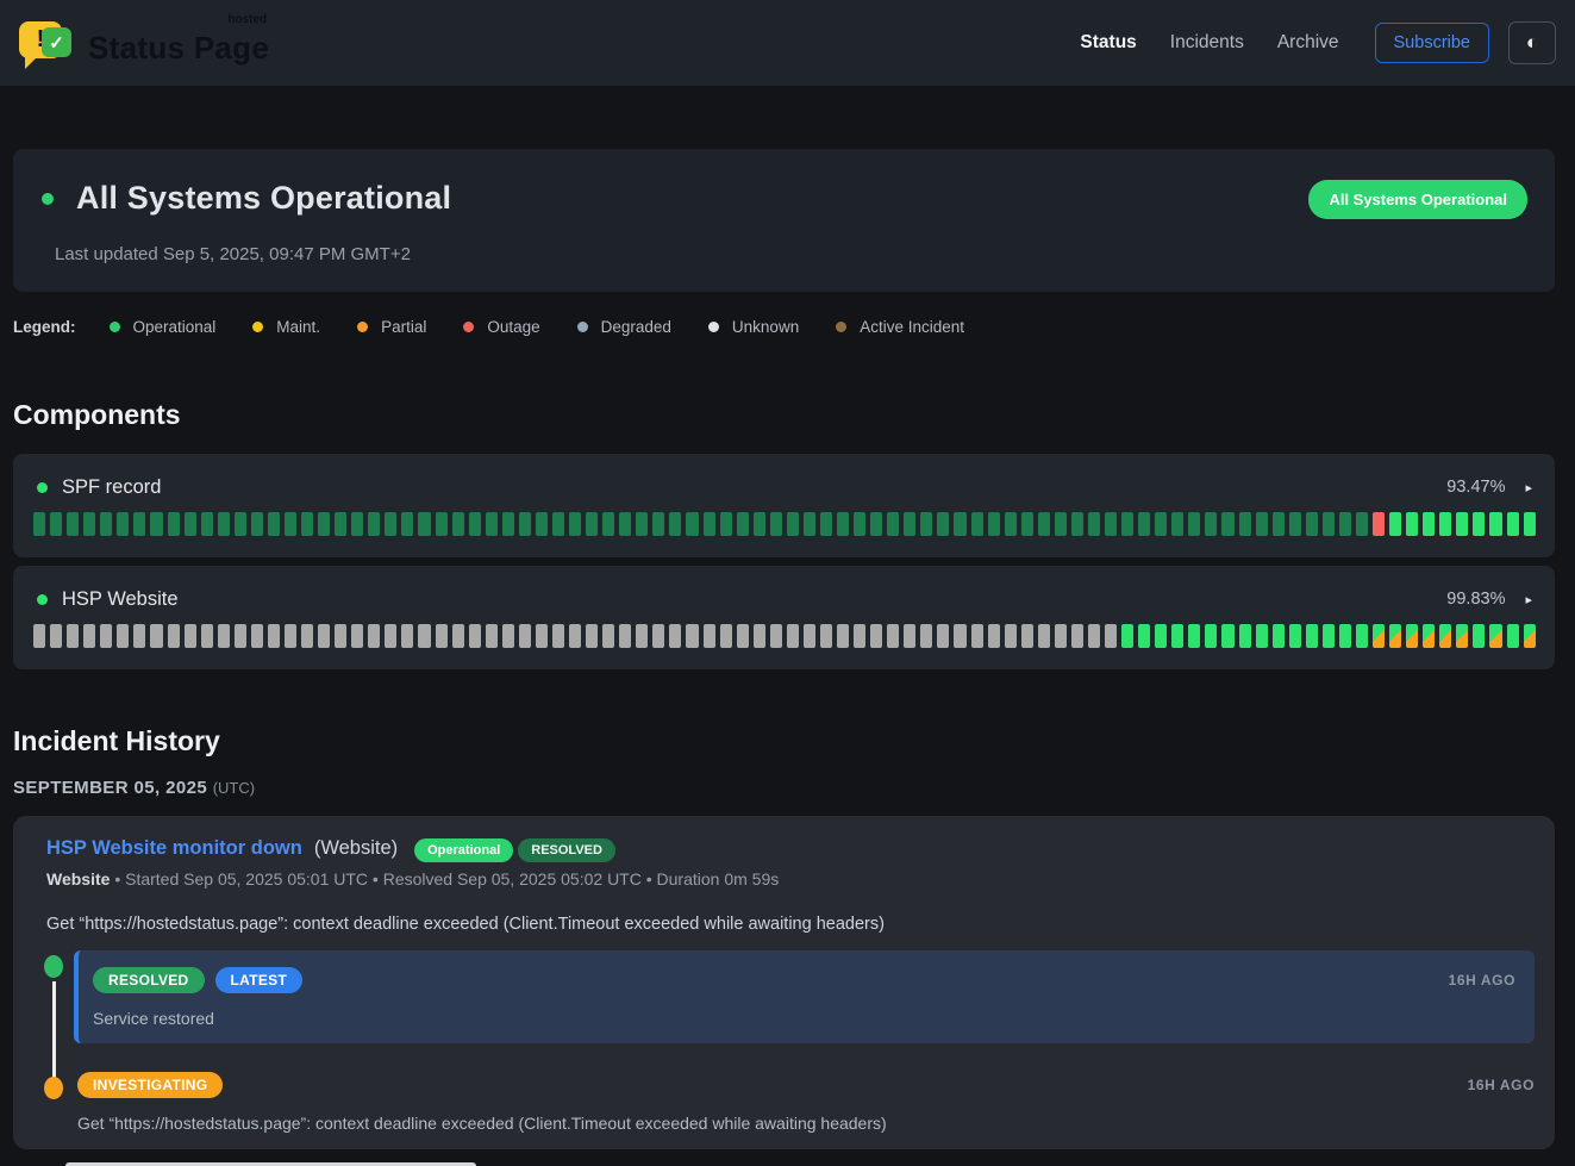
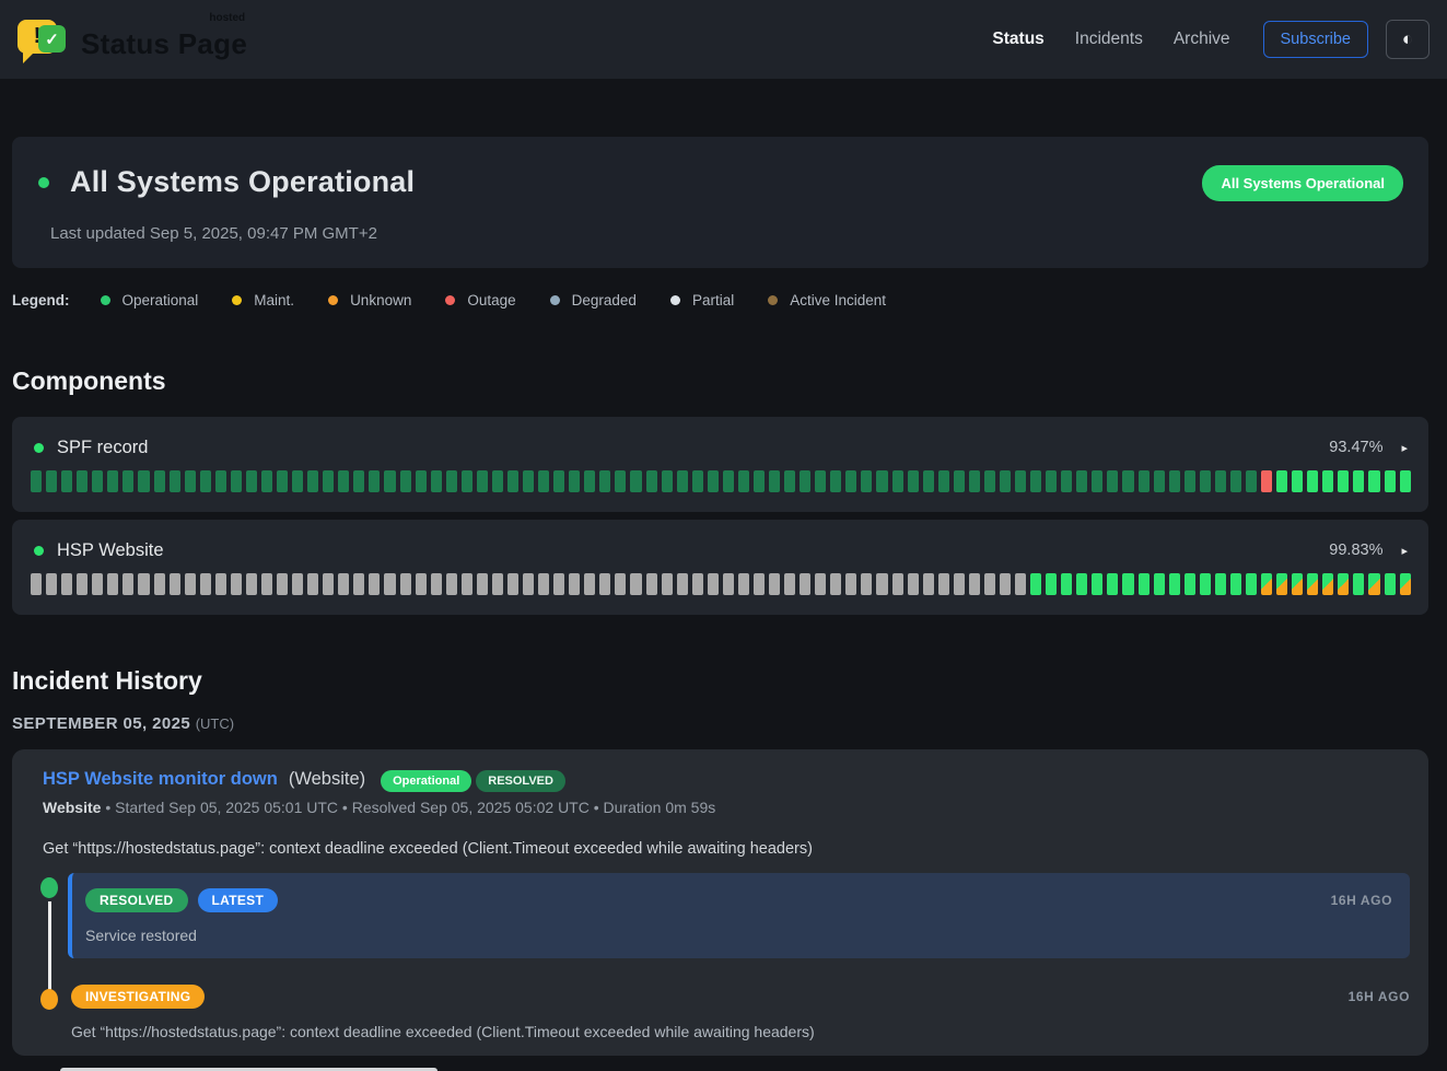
  !
  ✓
  Status
  Incidents
  Archive
  Subscribe
  ◐
  All Systems Operational
  Last updated Sep 5, 2025, 09:47 PM GMT+2
  All Systems Operational
  Legend:
  Operational
  Maint.
- Partial
+ Unknown
  Outage
  Degraded
- Unknown
+ Partial
  Active Incident
  Components
  SPF record
  93.47%
  ▸
  HSP Website
  99.83%
  ▸
  Incident History
  SEPTEMBER 05, 2025 (UTC)
  HSP Website monitor down
  (Website)
  Operational RESOLVED
  Website • Started Sep 05, 2025 05:01 UTC • Resolved Sep 05, 2025 05:02 UTC • Duration 0m 59s
  Get “https://hostedstatus.page”: context deadline exceeded (Client.Timeout exceeded while awaiting headers)
  RESOLVED
  LATEST
  16H AGO
  Service restored
  INVESTIGATING
  16H AGO
  Get “https://hostedstatus.page”: context deadline exceeded (Client.Timeout exceeded while awaiting headers)
